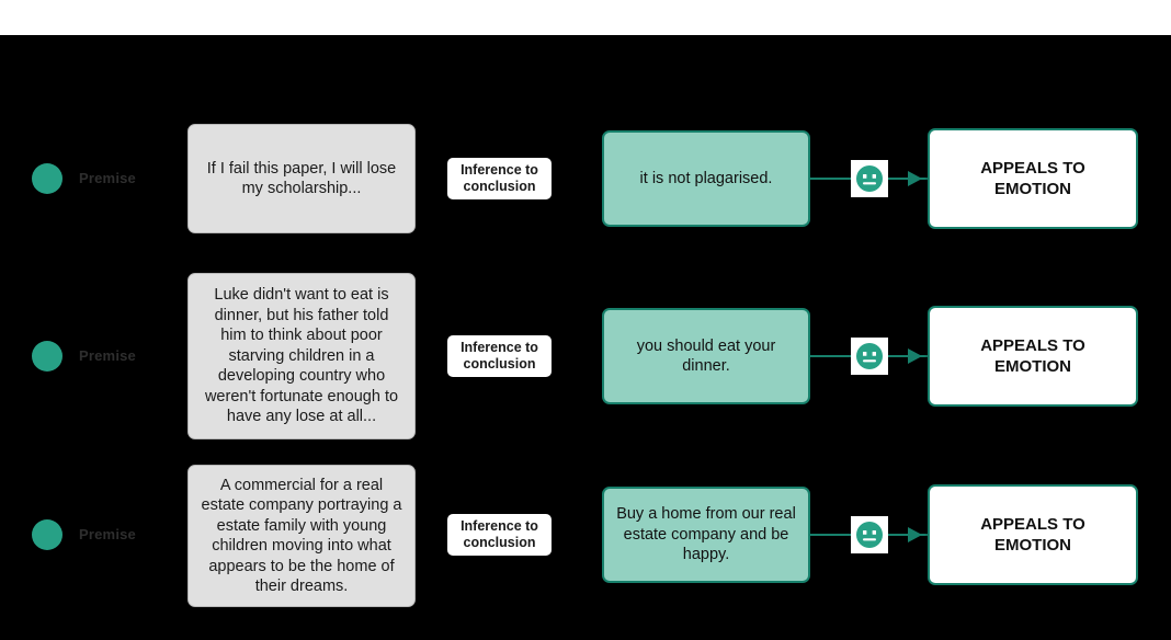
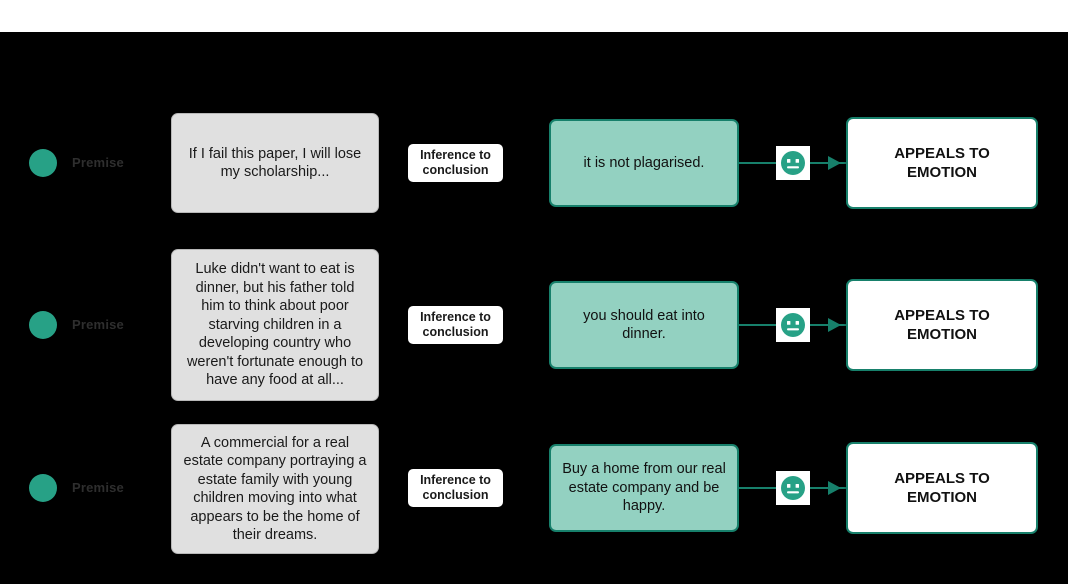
  Premise
  If I fail this paper, I will lose my scholarship...
  Inference to conclusion
  it is not plagarised.
  APPEALS TO EMOTION
  Premise
- Luke didn't want to eat is dinner, but his father told him to think about poor starving children in a developing country who weren't fortunate enough to have any lose at all...
+ Luke didn't want to eat is dinner, but his father told him to think about poor starving children in a developing country who weren't fortunate enough to have any food at all...
  Inference to conclusion
- you should eat your dinner.
+ you should eat into dinner.
  APPEALS TO EMOTION
  Premise
  A commercial for a real estate company portraying a estate family with young children moving into what appears to be the home of their dreams.
  Inference to conclusion
  Buy a home from our real estate company and be happy.
  APPEALS TO EMOTION
